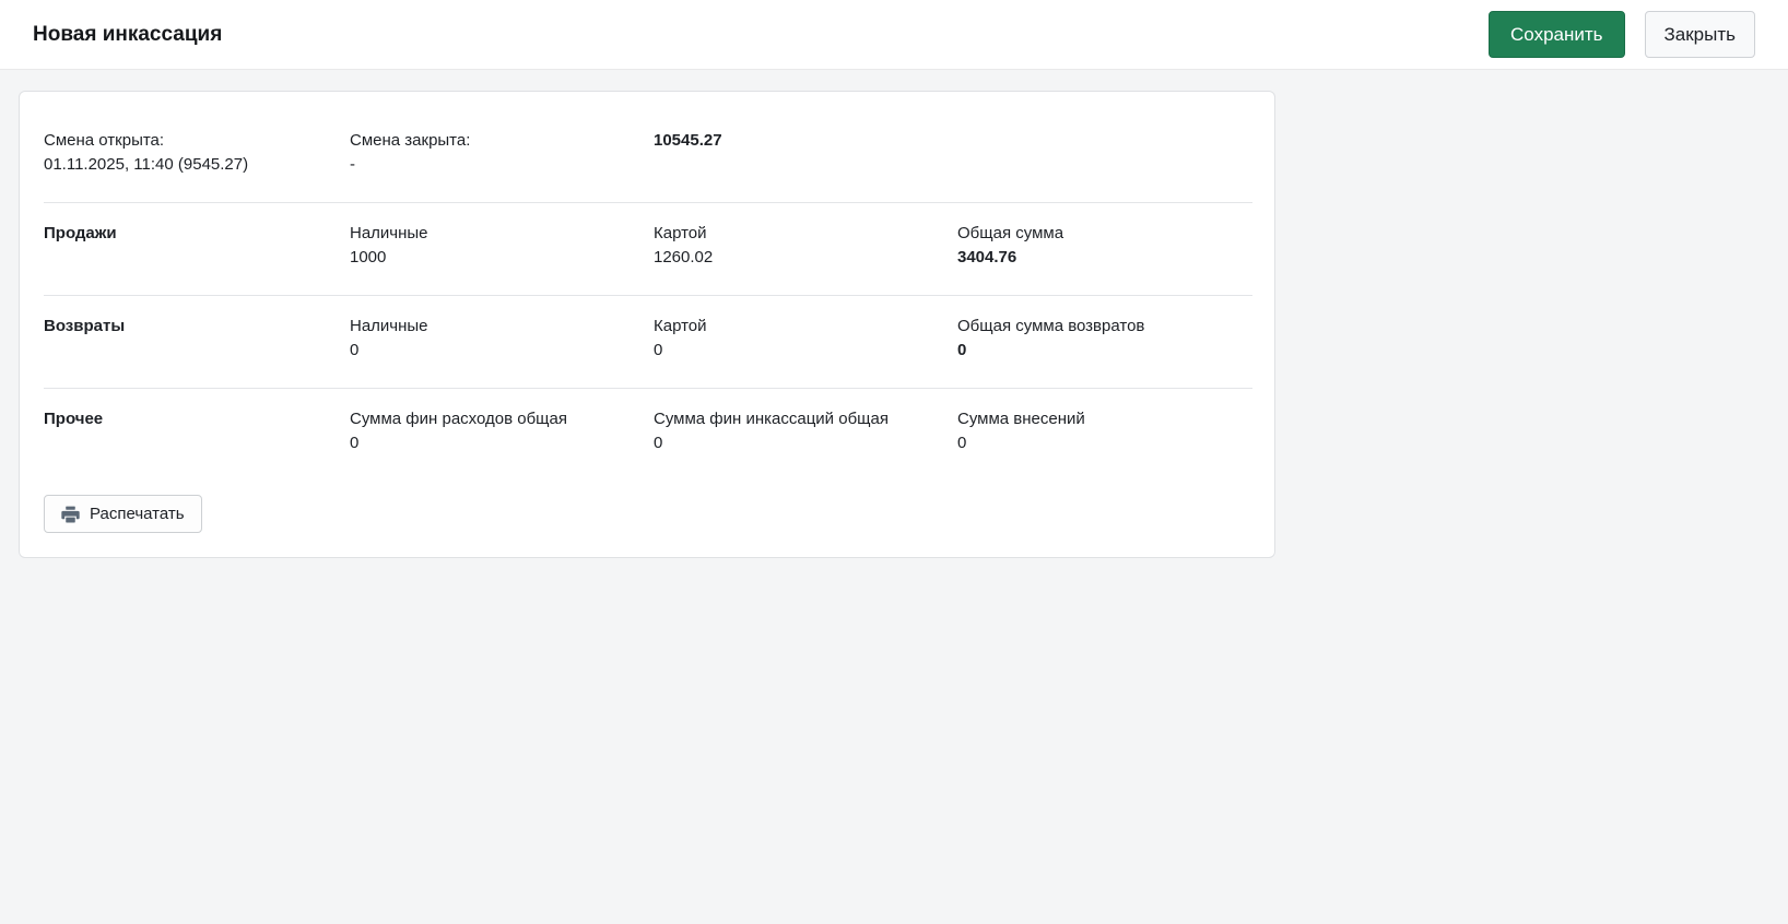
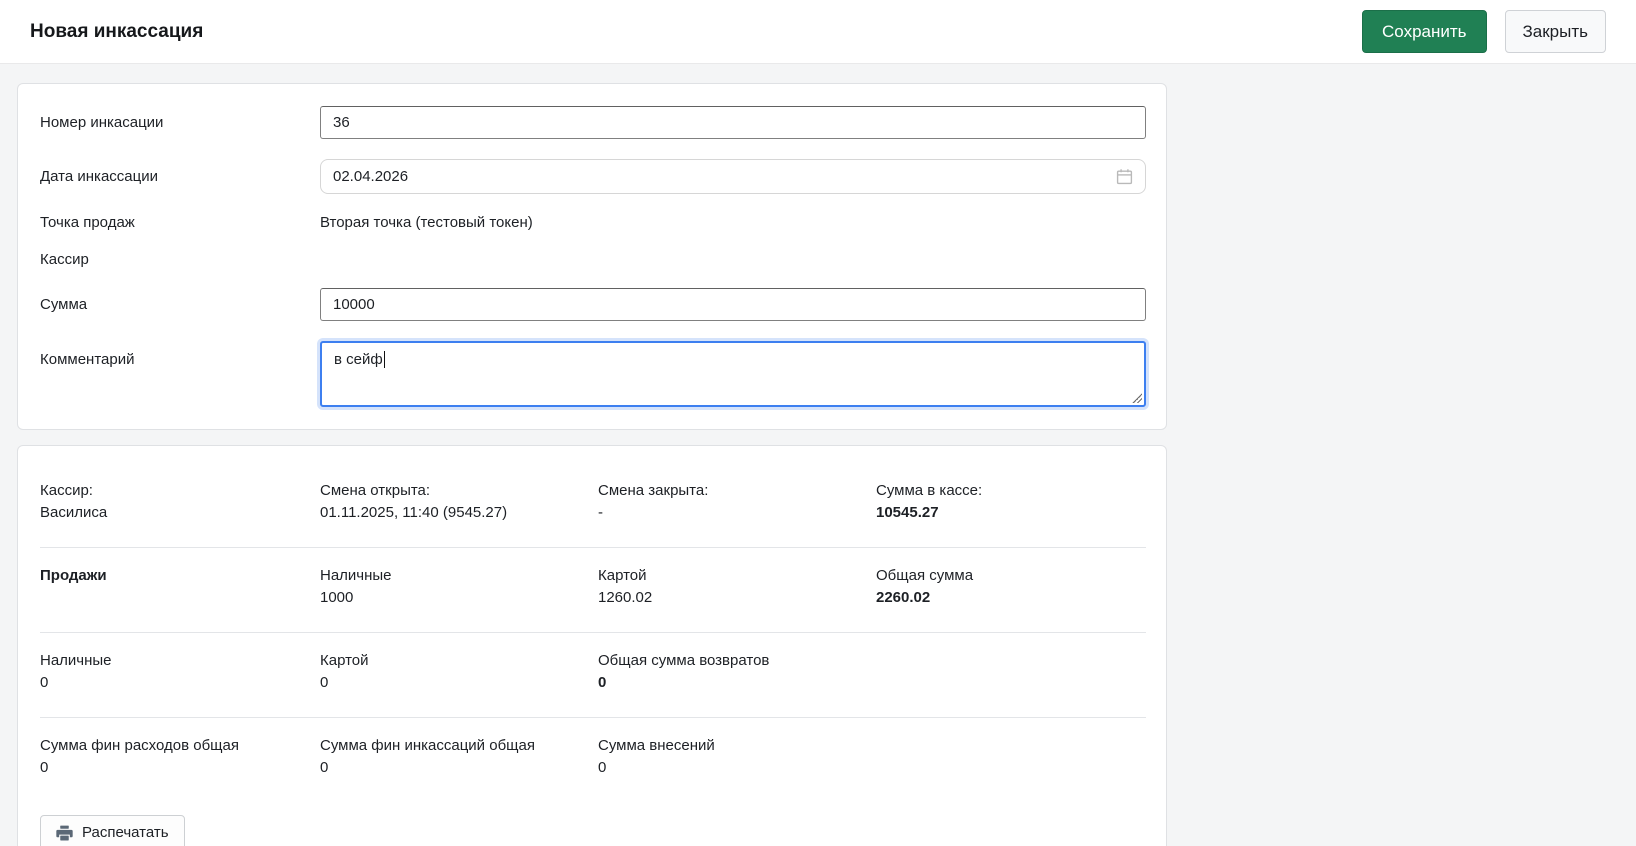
  Новая инкассация
  Сохранить
  Закрыть
+ Номер инкасации
+ 36
+ Дата инкассации
+ 02.04.2026
+ Точка продаж
+ Вторая точка (тестовый токен)
+ Кассир
+ Сумма
+ 10000
+ Комментарий
+ в сейф
+ Кассир:
+ Василиса
  Смена открыта:
  01.11.2025, 11:40 (9545.27)
  Смена закрыта:
  -
+ Сумма в кассе:
  10545.27
  Продажи
  Наличные
  1000
  Картой
  1260.02
  Общая сумма
- 3404.76
+ 2260.02
- Возвраты
  Наличные
  0
  Картой
  0
  Общая сумма возвратов
  0
- Прочее
  Сумма фин расходов общая
  0
  Сумма фин инкассаций общая
  0
  Сумма внесений
  0
  Распечатать
